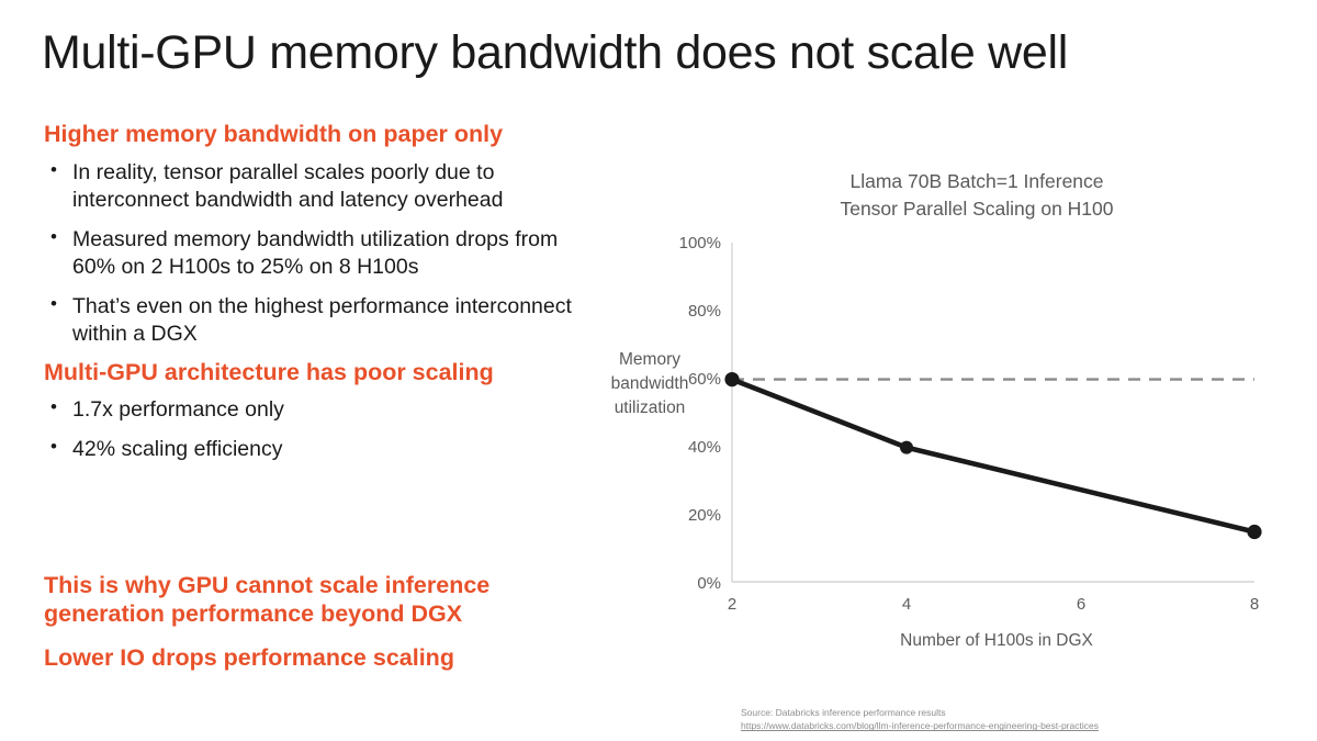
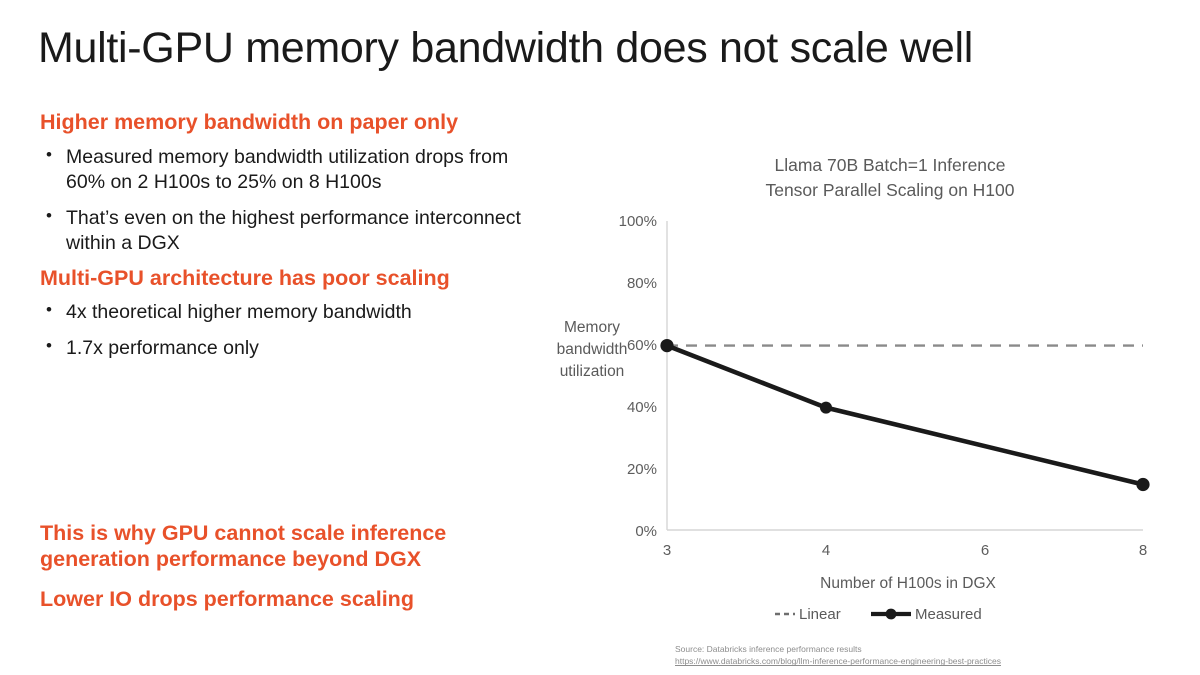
  Multi-GPU memory bandwidth does not scale well
  Higher memory bandwidth on paper only
- In reality, tensor parallel scales poorly due to interconnect bandwidth and latency overhead
  Measured memory bandwidth utilization drops from 60% on 2 H100s to 25% on 8 H100s
  That’s even on the highest performance interconnect within a DGX
  Multi-GPU architecture has poor scaling
+ 4x theoretical higher memory bandwidth
  1.7x performance only
- 42% scaling efficiency
  This is why GPU cannot scale inference generation performance beyond DGX
  Lower IO drops performance scaling
  Llama 70B Batch=1 Inference
  Tensor Parallel Scaling on H100
  100%
  80%
  60%
  40%
  20%
  0%
  Memory
  bandwidth
  utilization
- 2
+ 3
  4
  6
  8
  Number of H100s in DGX
+ Linear
+ Measured
  Source: Databricks inference performance results
  https://www.databricks.com/blog/llm-inference-performance-engineering-best-practices
